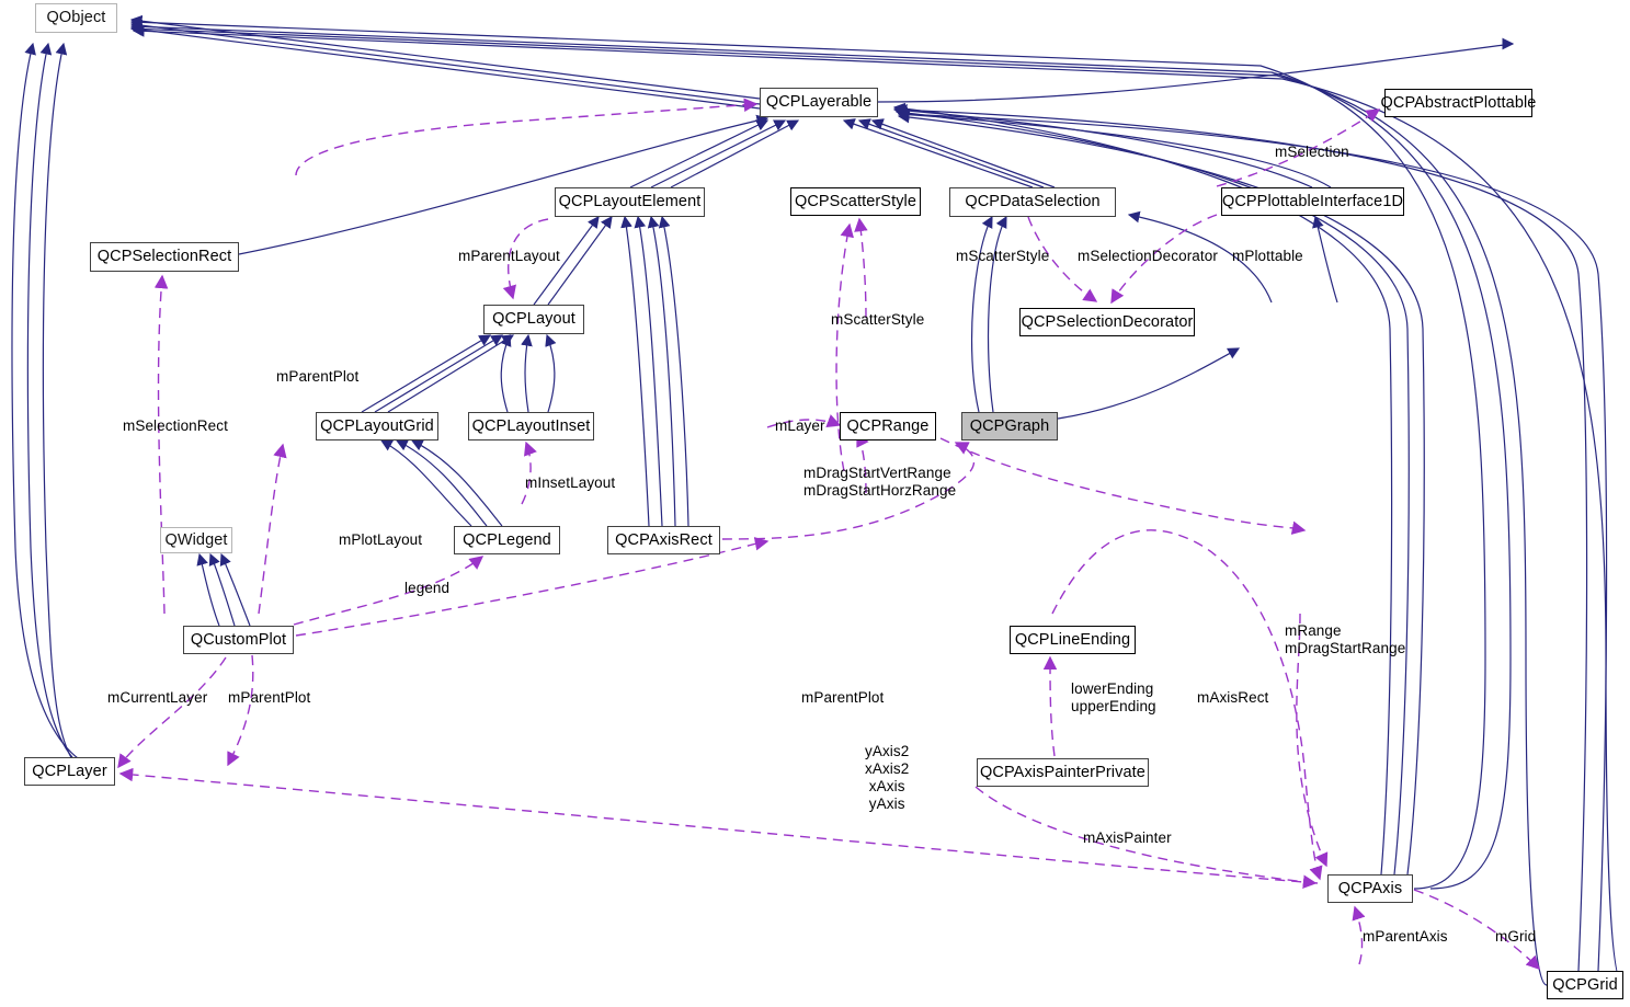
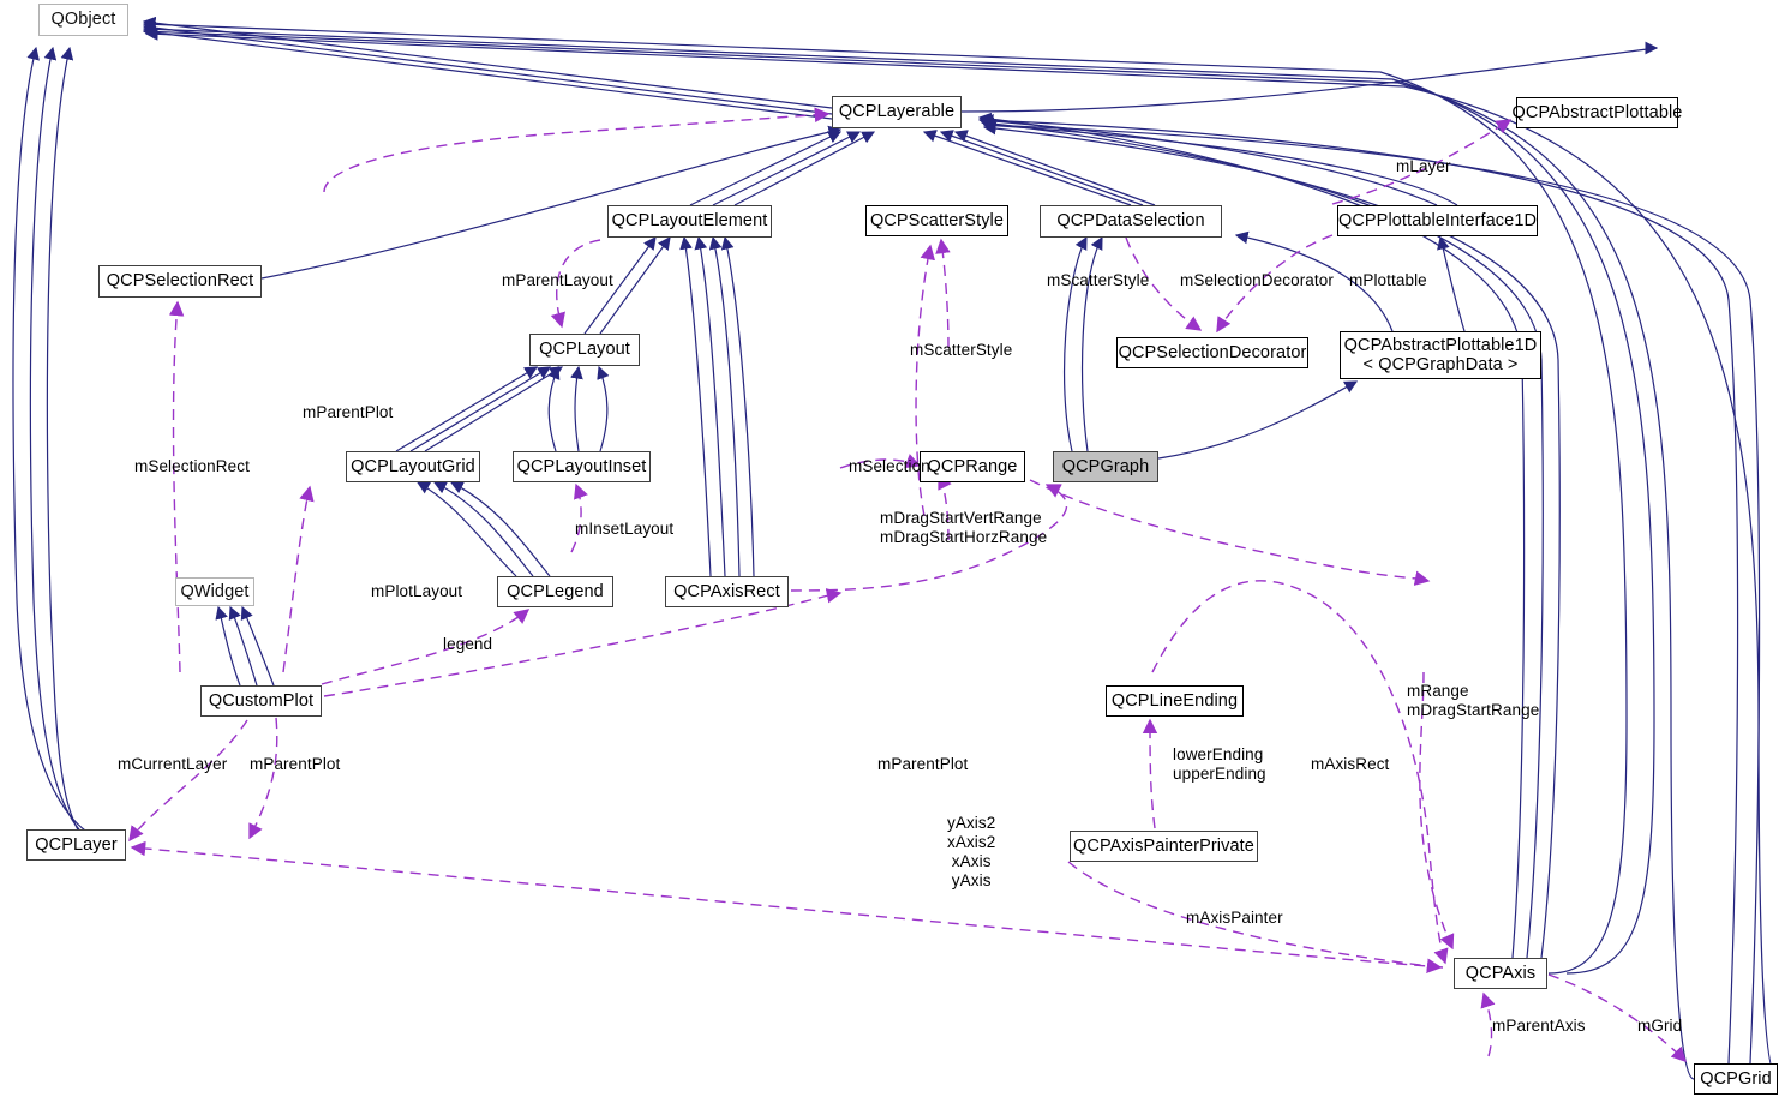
  QObject
  QCPLayerable
  QCPAbstractPlottable
  QCPSelectionRect
  QCPLayoutElement
  QCPScatterStyle
  QCPDataSelection
  QCPPlottableInterface1D
  QCPLayout
  QCPSelectionDecorator
+ QCPAbstractPlottable1D
+ < QCPGraphData >
  QCPLayoutGrid
  QCPLayoutInset
  QCPRange
  QCPGraph
  QWidget
  QCPLegend
  QCPAxisRect
  QCustomPlot
  QCPLineEnding
  QCPLayer
  QCPAxisPainterPrivate
  QCPAxis
  QCPGrid
- mSelection
+ mLayer
  mParentLayout
  mScatterStyle
  mSelectionDecorator
  mPlottable
  mParentPlot
  mScatterStyle
  mSelectionRect
- mLayer
+ mSelection
  mDragStartVertRange
  mDragStartHorzRange
  mInsetLayout
  mPlotLayout
  legend
  mRange
  mDragStartRange
  mCurrentLayer
  mParentPlot
  mParentPlot
  lowerEnding
  upperEnding
  mAxisRect
  yAxis2
  xAxis2
  xAxis
  yAxis
  mAxisPainter
  mParentAxis
  mGrid
